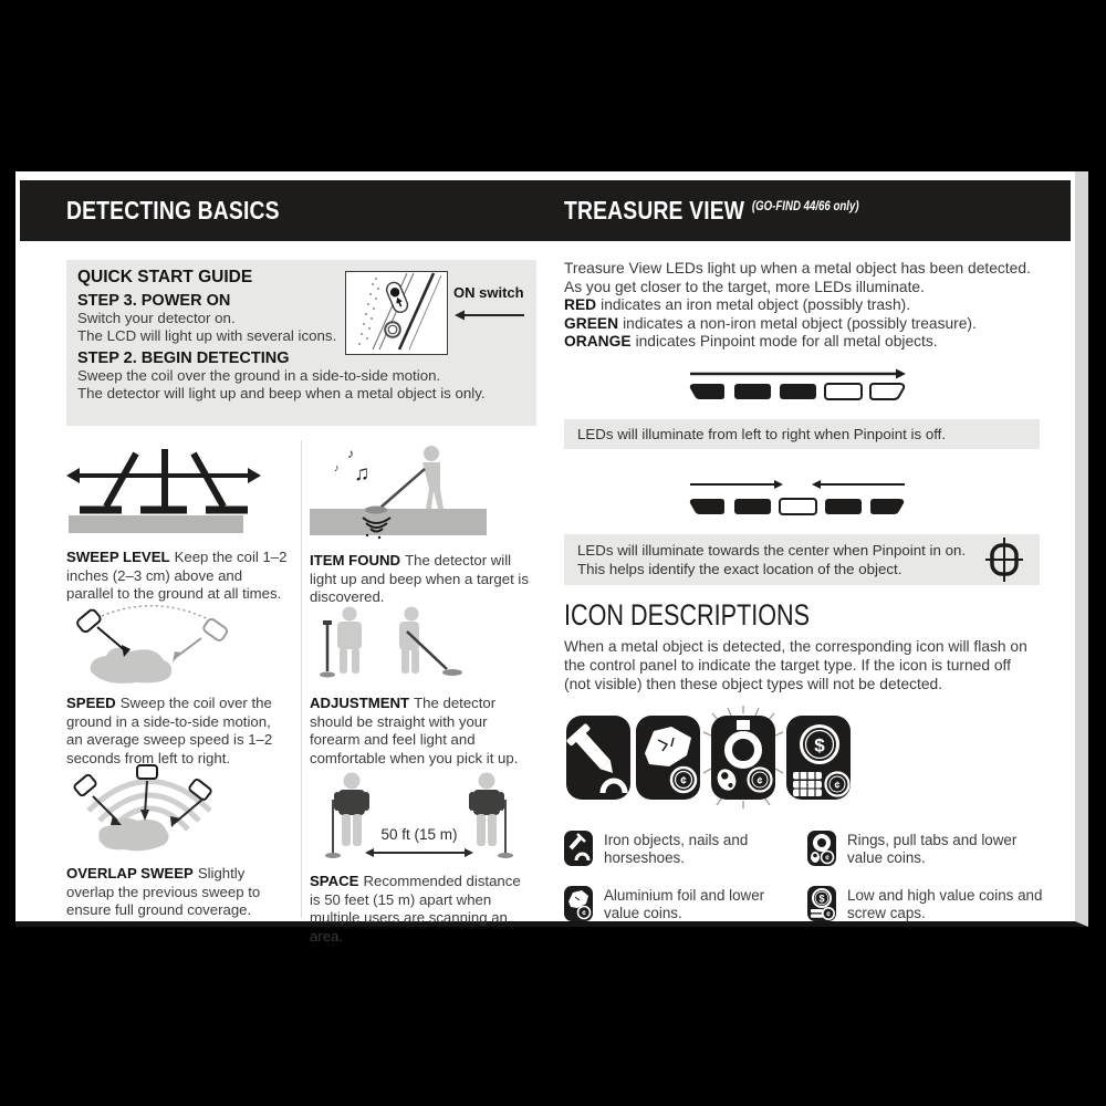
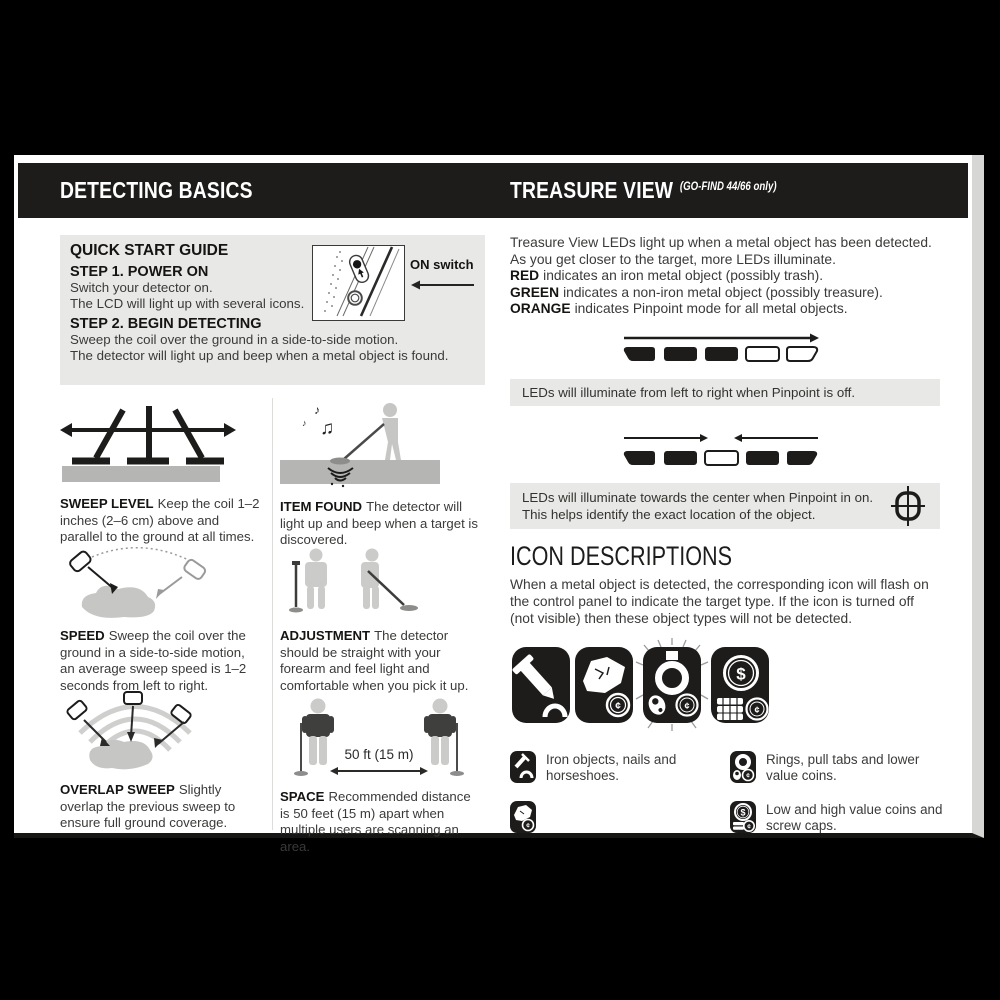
  DETECTING BASICS
  TREASURE VIEW (GO-FIND 44/66 only)
  QUICK START GUIDE
- STEP 3. POWER ON
+ STEP 1. POWER ON
  Switch your detector on.
  The LCD will light up with several icons.
  STEP 2. BEGIN DETECTING
  Sweep the coil over the ground in a side-to-side motion.
- The detector will light up and beep when a metal object is only.
+ The detector will light up and beep when a metal object is found.
  ON switch
- SWEEP LEVEL Keep the coil 1–2 inches (2–3 cm) above and parallel to the ground at all times.
+ SWEEP LEVEL Keep the coil 1–2 inches (2–6 cm) above and parallel to the ground at all times.
  SPEED Sweep the coil over the ground in a side-to-side motion, an average sweep speed is 1–2 seconds from left to right.
  OVERLAP SWEEP Slightly overlap the previous sweep to ensure full ground coverage.
  ♪
  ♫
  ♪
  ITEM FOUND The detector will light up and beep when a target is discovered.
  ADJUSTMENT The detector should be straight with your forearm and feel light and comfortable when you pick it up.
  50 ft (15 m)
  SPACE Recommended distance is 50 feet (15 m) apart when multiple users are scanning an area.
  Treasure View LEDs light up when a metal object has been detected.
  As you get closer to the target, more LEDs illuminate.
  RED indicates an iron metal object (possibly trash).
  GREEN indicates a non-iron metal object (possibly treasure).
  ORANGE indicates Pinpoint mode for all metal objects.
  LEDs will illuminate from left to right when Pinpoint is off.
  LEDs will illuminate towards the center when Pinpoint in on.
  This helps identify the exact location of the object.
  ICON DESCRIPTIONS
  When a metal object is detected, the corresponding icon will flash on the control panel to indicate the target type. If the icon is turned off (not visible) then these object types will not be detected.
  ¢
  ¢
  $
  ¢
  Iron objects, nails and horseshoes.
  Rings, pull tabs and lower value coins.
- Aluminium foil and lower value coins.
  $
  Low and high value coins and screw caps.
